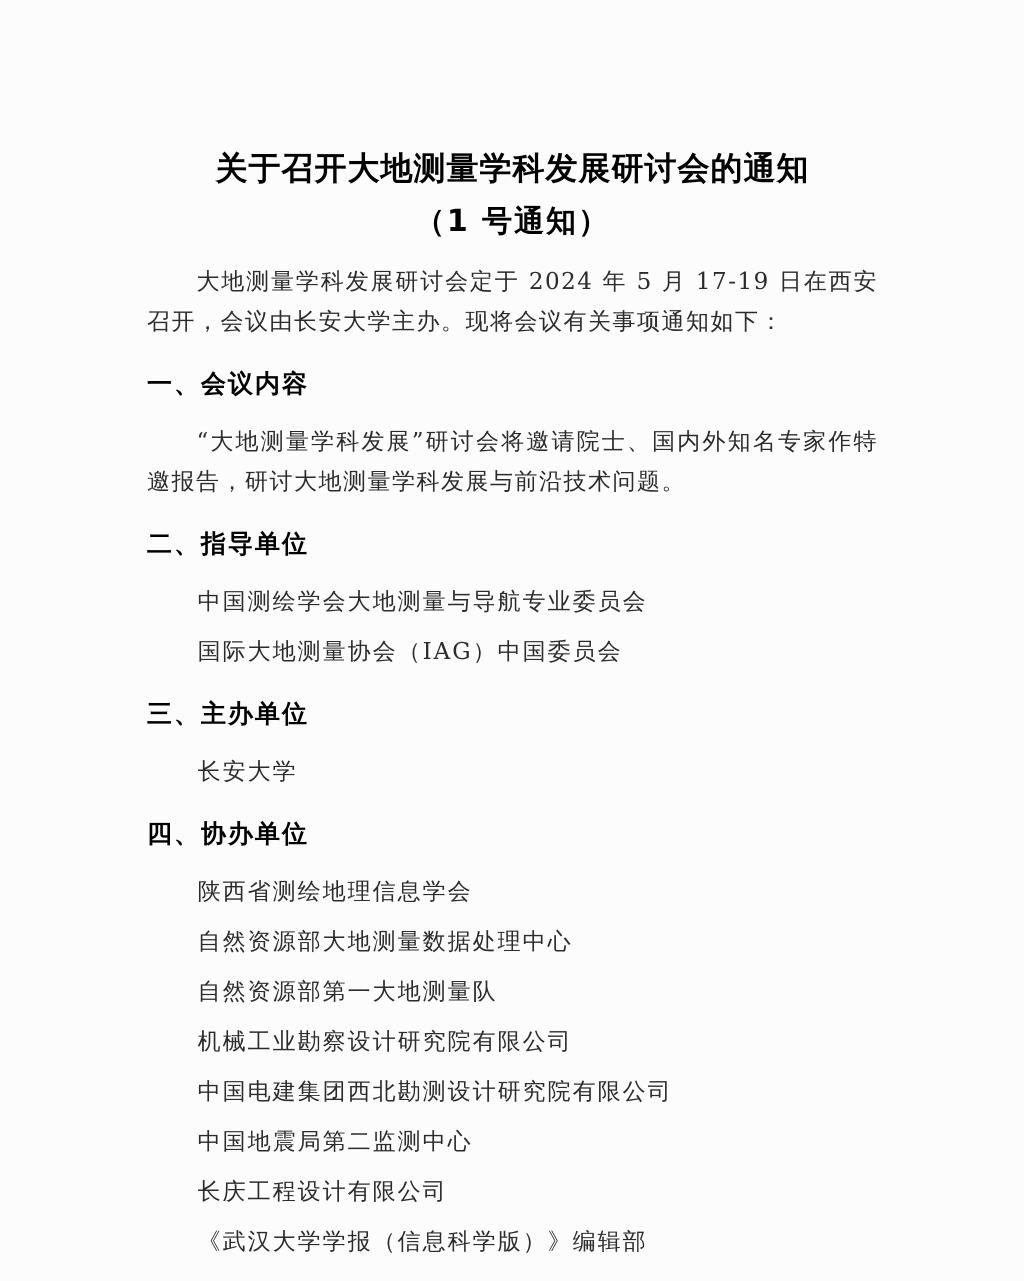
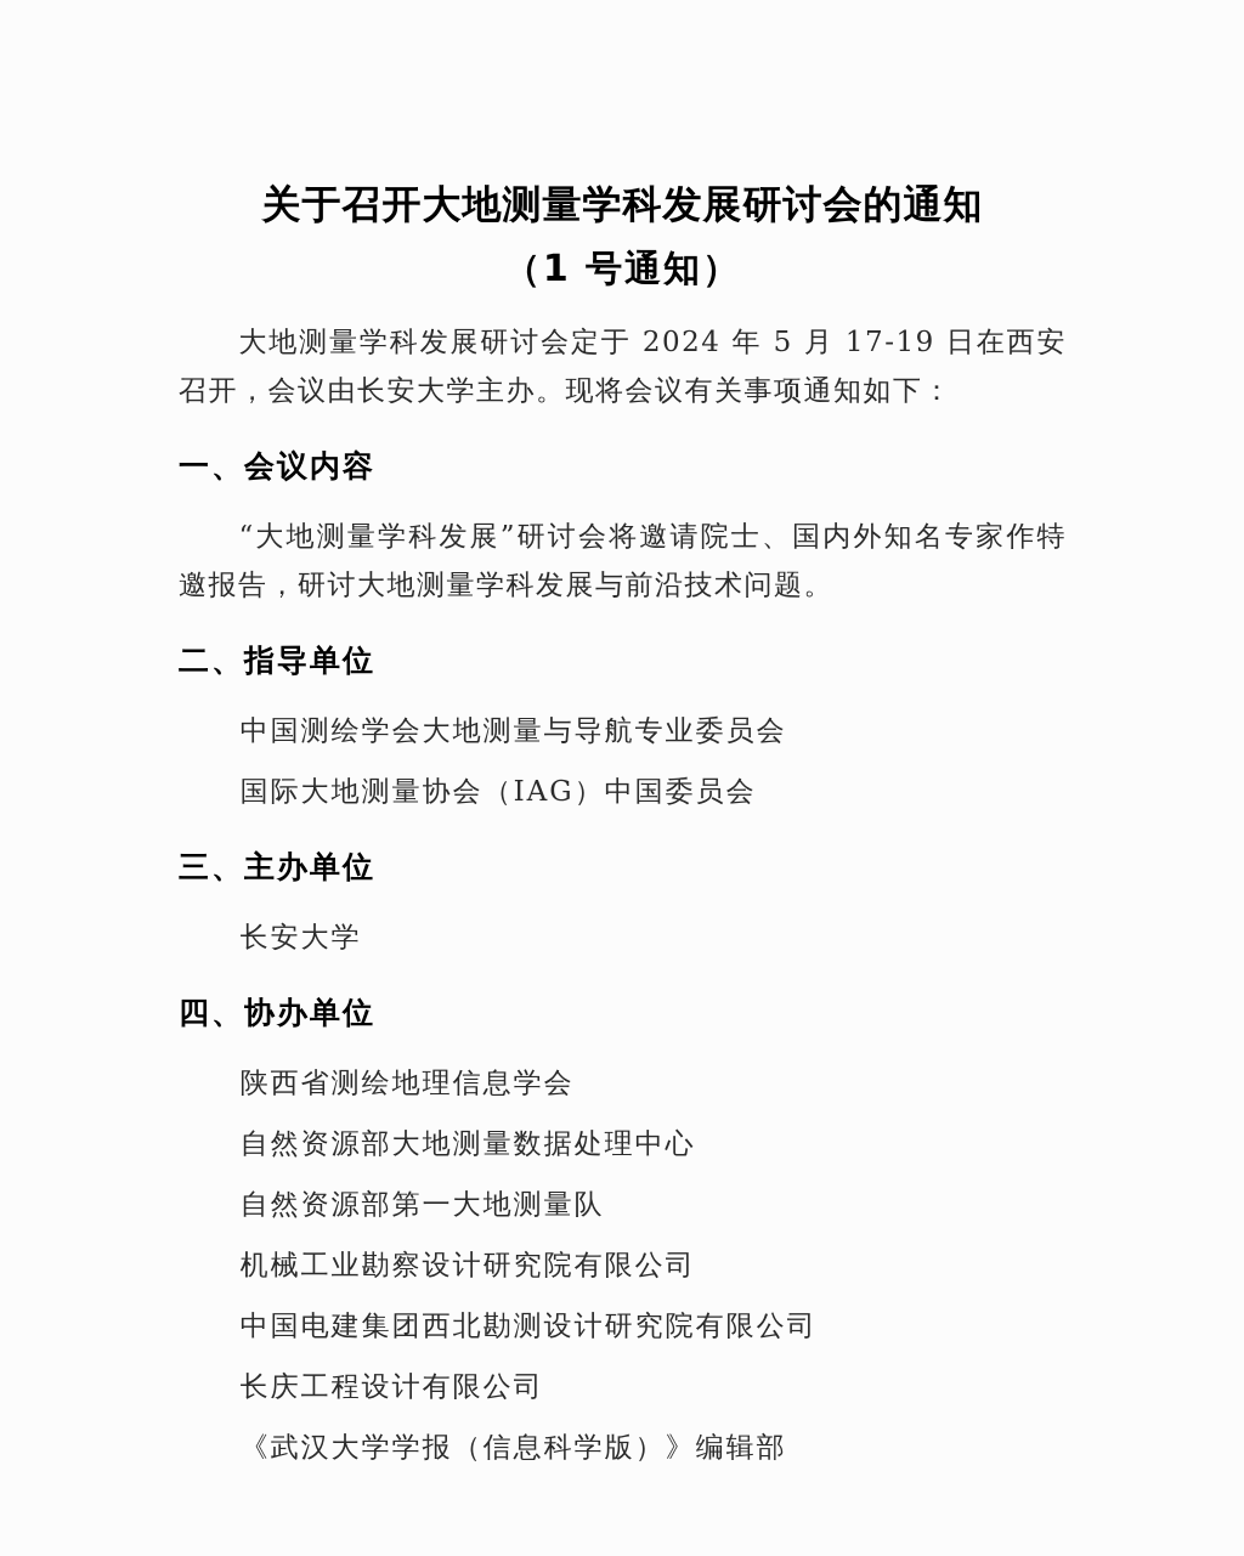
  关于召开大地测量学科发展研讨会的通知
  （1 号通知）
  大地测量学科发展研讨会定于 2024 年 5 月 17-19 日在西安召开，会议由长安大学主办。现将会议有关事项通知如下：
  一、会议内容
  “大地测量学科发展”研讨会将邀请院士、国内外知名专家作特邀报告，研讨大地测量学科发展与前沿技术问题。
  二、指导单位
  中国测绘学会大地测量与导航专业委员会
  国际大地测量协会（IAG）中国委员会
  三、主办单位
  长安大学
  四、协办单位
  陕西省测绘地理信息学会
  自然资源部大地测量数据处理中心
  自然资源部第一大地测量队
  机械工业勘察设计研究院有限公司
  中国电建集团西北勘测设计研究院有限公司
- 中国地震局第二监测中心
  长庆工程设计有限公司
  《武汉大学学报（信息科学版）》编辑部
